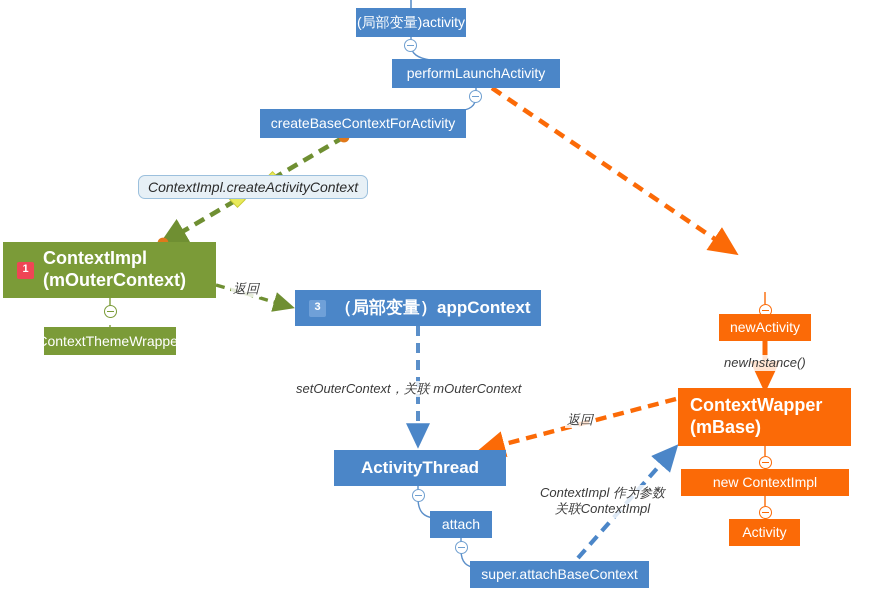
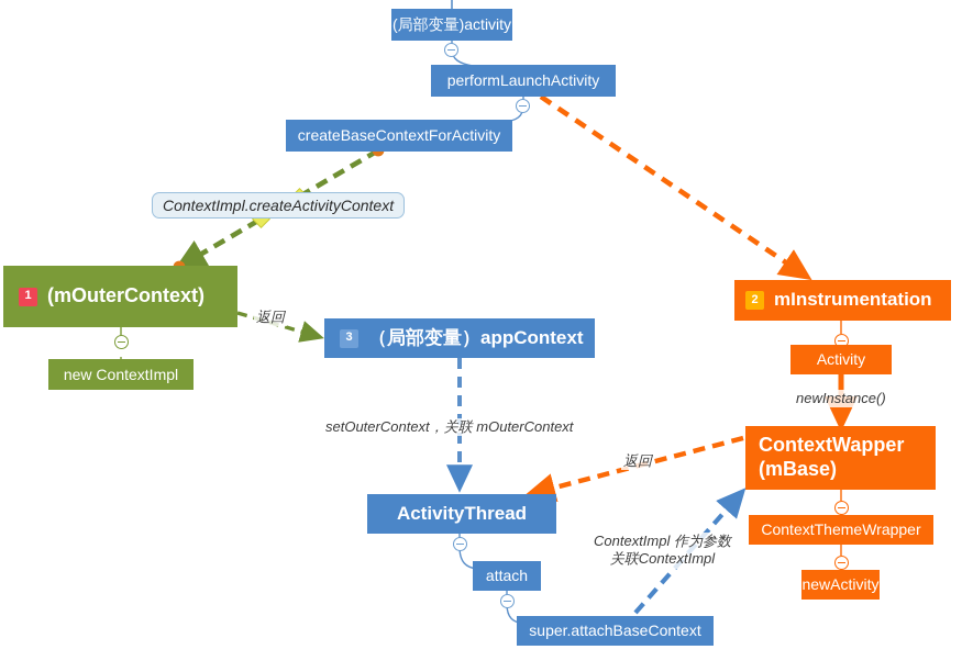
  (局部变量)activity
  performLaunchActivity
  createBaseContextForActivity
  ContextImpl.createActivityContext
  1
- ContextImpl
  (mOuterContext)
- ContextThemeWrapper
+ new ContextImpl
  返回
  3
  （局部变量）appContext
+ 2
+ mInstrumentation
- newActivity
+ Activity
  newInstance()
  ContextWapper
  (mBase)
- new ContextImpl
+ ContextThemeWrapper
- Activity
+ newActivity
  setOuterContext，关联 mOuterContext
  返回
  ActivityThread
  attach
  super.attachBaseContext
  ContextImpl 作为参数
  关联ContextImpl
